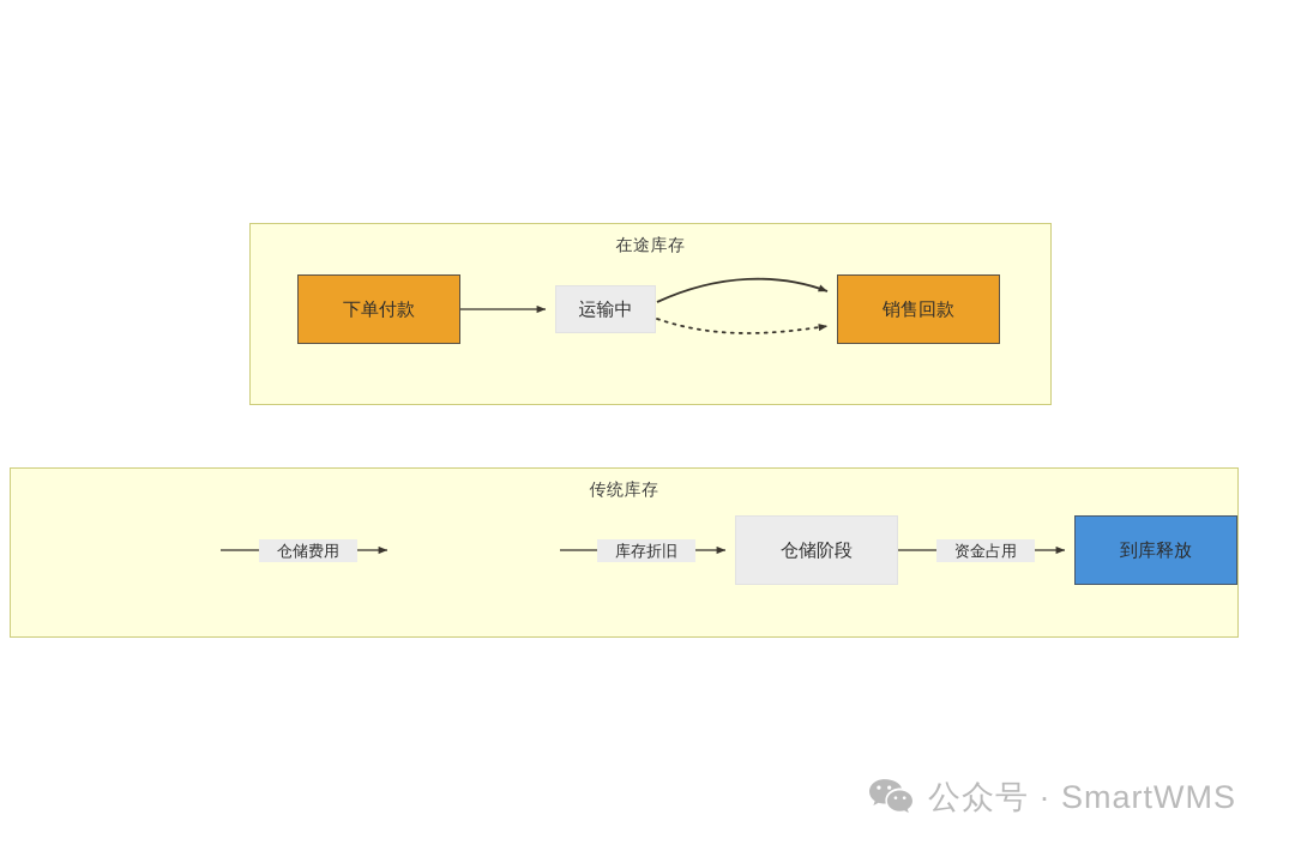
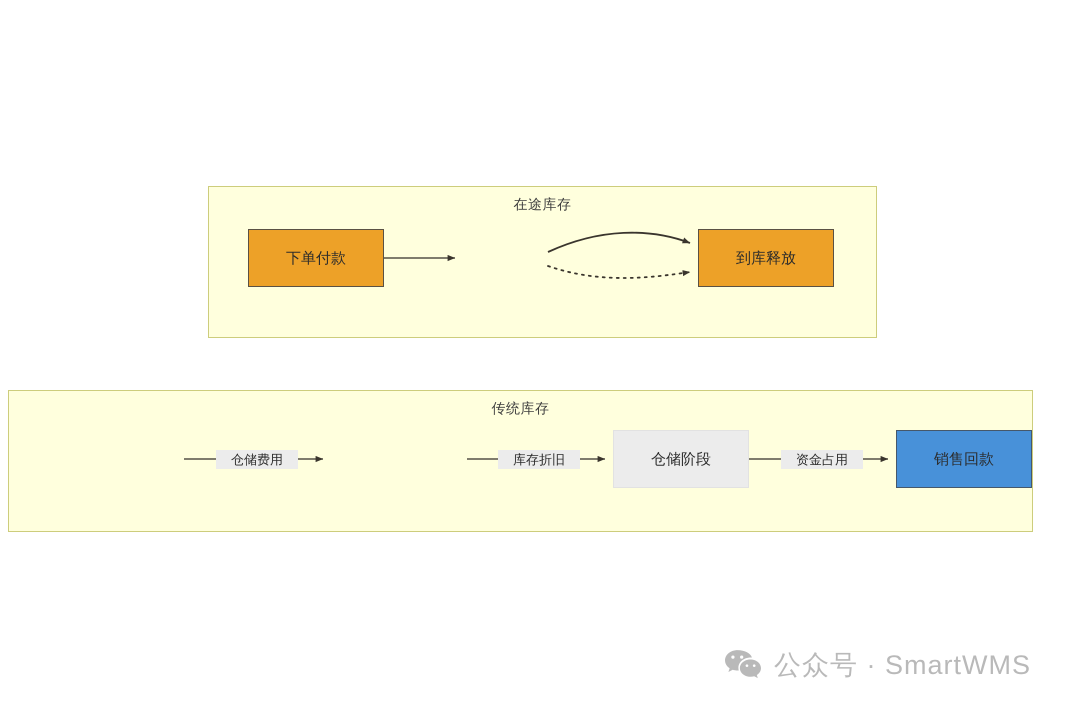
  在途库存
  传统库存
  下单付款
- 运输中
- 销售回款
+ 到库释放
  仓储阶段
- 到库释放
+ 销售回款
  仓储费用
  库存折旧
  资金占用
  公众号 · SmartWMS
